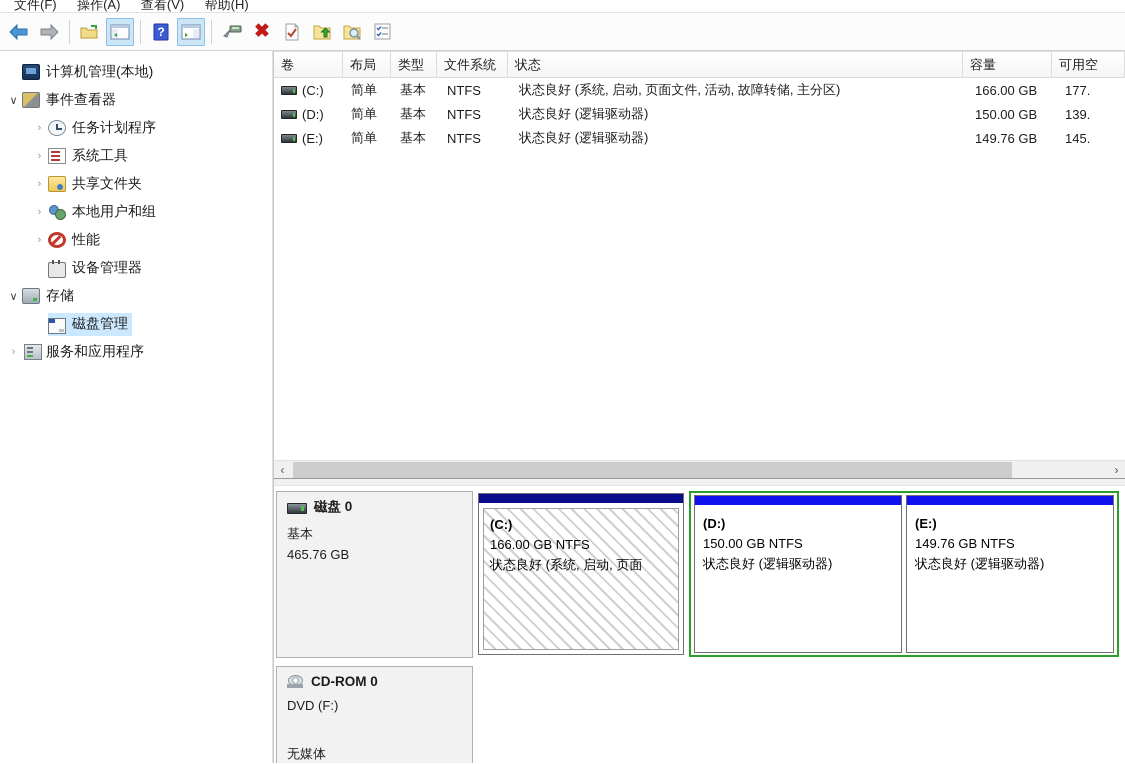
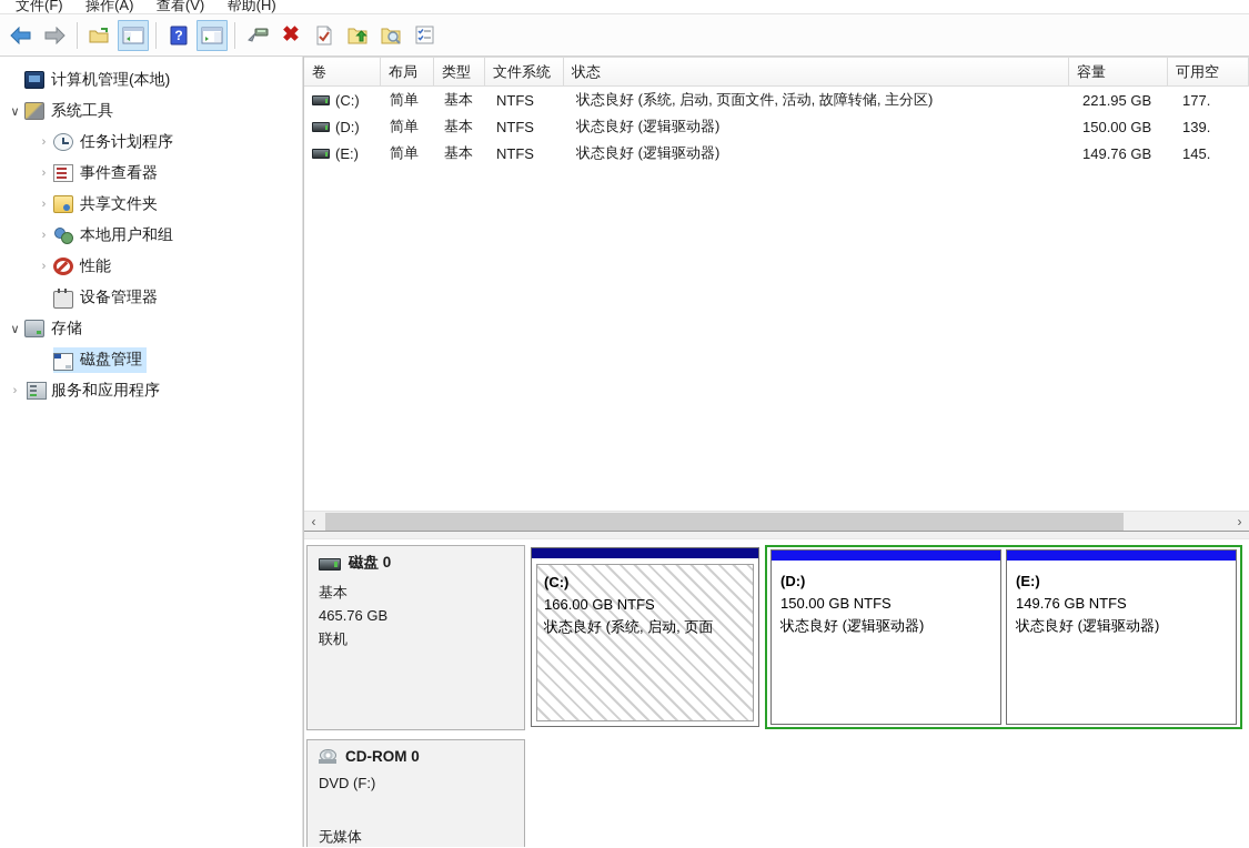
  文件(F) 操作(A) 查看(V) 帮助(H)
  ?
  ✖
  计算机管理(本地)
  ∨
- 事件查看器
+ 系统工具
  ›
  任务计划程序
  ›
- 系统工具
+ 事件查看器
  ›
  共享文件夹
  ›
  本地用户和组
  ›
  性能
  设备管理器
  ∨
  存储
  磁盘管理
  ›
  服务和应用程序
  卷
  布局
  类型
  文件系统
  状态
  容量
  可用空
  (C:)
  简单
  基本
  NTFS
  状态良好 (系统, 启动, 页面文件, 活动, 故障转储, 主分区)
- 166.00 GB
+ 221.95 GB
  177.
  (D:)
  简单
  基本
  NTFS
  状态良好 (逻辑驱动器)
  150.00 GB
  139.
  (E:)
  简单
  基本
  NTFS
  状态良好 (逻辑驱动器)
  149.76 GB
  145.
  ‹
  ›
  磁盘 0
  基本
  465.76 GB
+ 联机
  (C:)
  166.00 GB NTFS
  状态良好 (系统, 启动, 页面
  (D:)
  150.00 GB NTFS
  状态良好 (逻辑驱动器)
  (E:)
  149.76 GB NTFS
  状态良好 (逻辑驱动器)
  CD-ROM 0
  DVD (F:)
  无媒体
